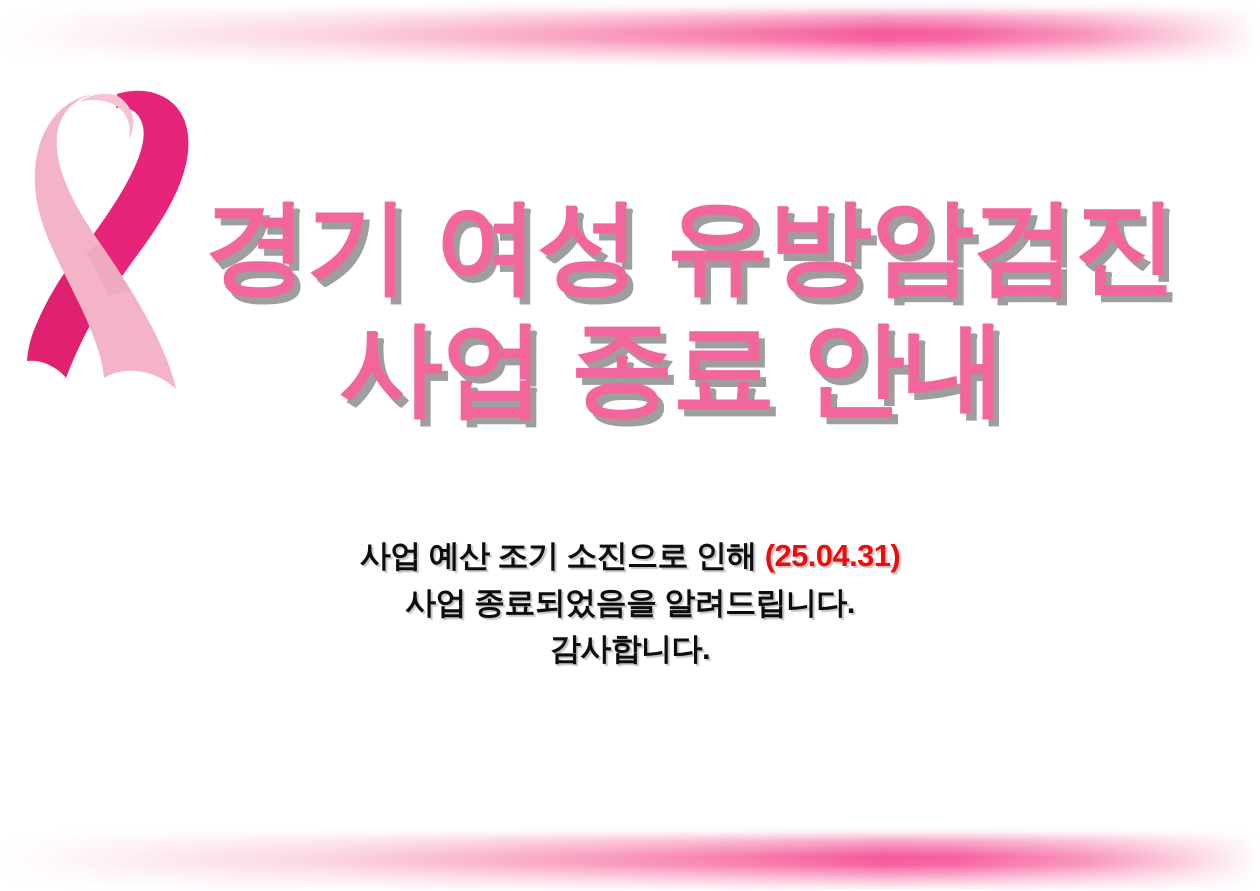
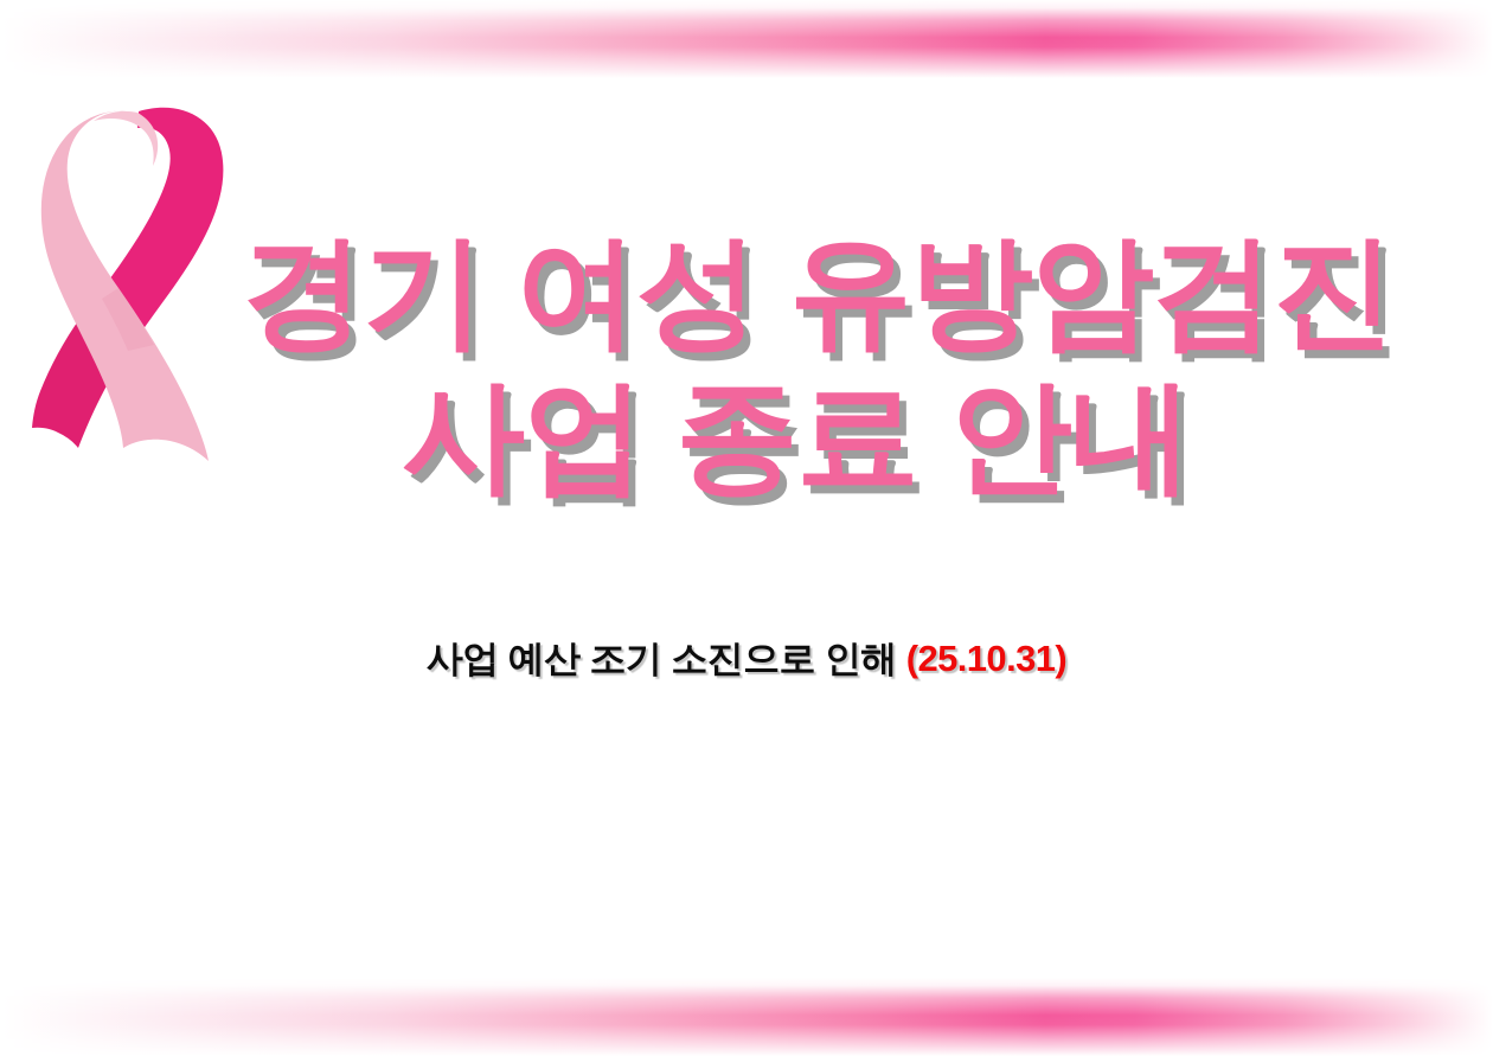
  경기 여성 유방암검진
  사업 종료 안내
- 사업 예산 조기 소진으로 인해 (25.04.31)
+ 사업 예산 조기 소진으로 인해 (25.10.31)
- 사업 종료되었음을 알려드립니다.
- 감사합니다.
